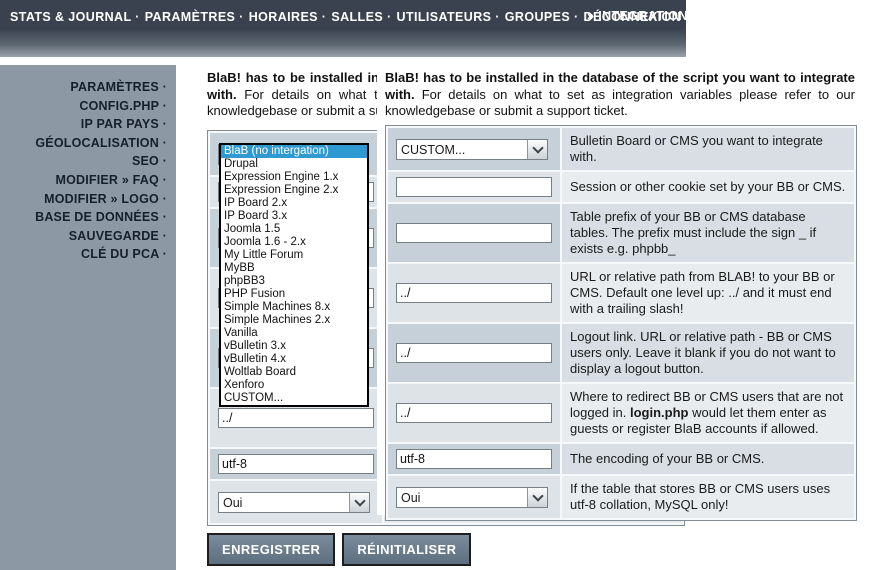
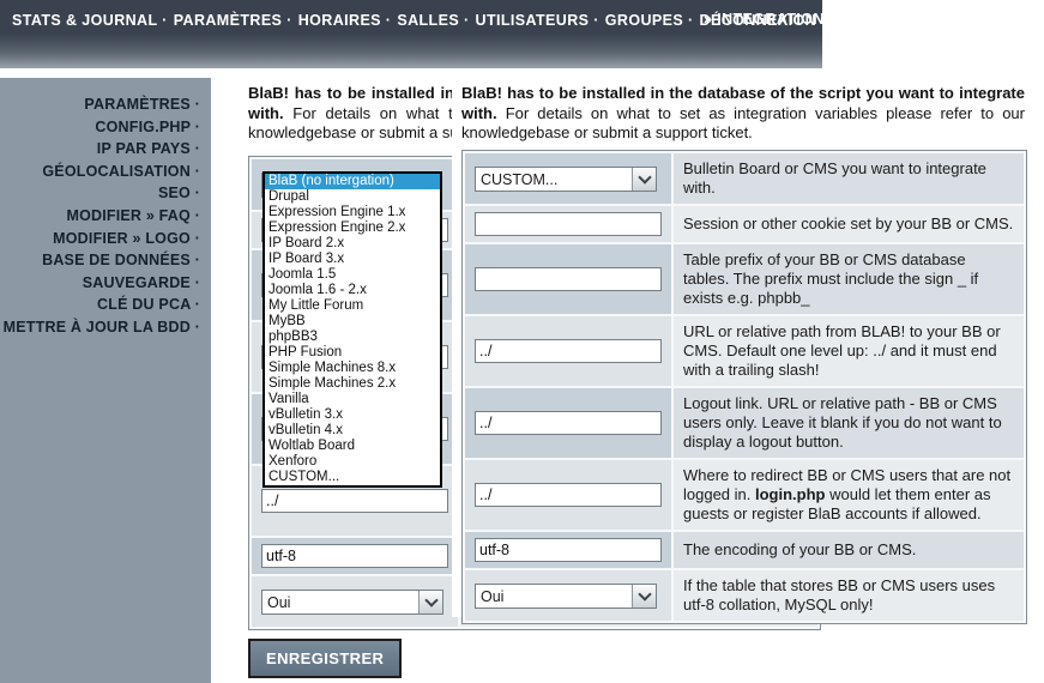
  STATS & JOURNAL · PARAMÈTRES · HORAIRES · SALLES · UTILISATEURS · GROUPES · DÉCONNEXION
  » INTEGRATION
  PARAMÈTRES ·
  CONFIG.PHP ·
  IP PAR PAYS ·
  GÉOLOCALISATION ·
  SEO ·
  MODIFIER » FAQ ·
  MODIFIER » LOGO ·
  BASE DE DONNÉES ·
  SAUVEGARDE ·
  CLÉ DU PCA ·
+ METTRE À JOUR LA BDD ·
  BlaB (no intergation)
  Drupal
  Expression Engine 1.x
  Expression Engine 2.x
  IP Board 2.x
  IP Board 3.x
  Joomla 1.5
  Joomla 1.6 - 2.x
  My Little Forum
  MyBB
  phpBB3
  PHP Fusion
  Simple Machines 8.x
  Simple Machines 2.x
  Vanilla
  vBulletin 3.x
  vBulletin 4.x
  Woltlab Board
  Xenforo
  CUSTOM...
  BlaB! has to be installed in the database of the script you want to integrate with. For details on what to set as integration variables please refer to our knowledgebase or submit a support ticket.
  CUSTOM...	Bulletin Board or CMS you want to integrate with.
  	Session or other cookie set by your BB or CMS.
  	Table prefix of your BB or CMS database tables. The prefix must include the sign _ if exists e.g. phpbb_
  ../	URL or relative path from BLAB! to your BB or CMS. Default one level up: ../ and it must end with a trailing slash!
  ../	Logout link. URL or relative path - BB or CMS users only. Leave it blank if you do not want to display a logout button.
  ../	Where to redirect BB or CMS users that are not logged in. login.php would let them enter as guests or register BlaB accounts if allowed.
  utf-8	The encoding of your BB or CMS.
  Oui	If the table that stores BB or CMS users uses utf-8 collation, MySQL only!
  ENREGISTRER
- RÉINITIALISER
